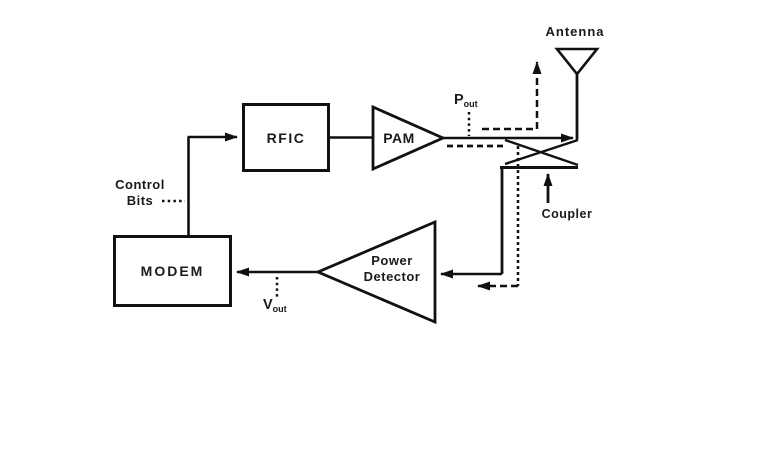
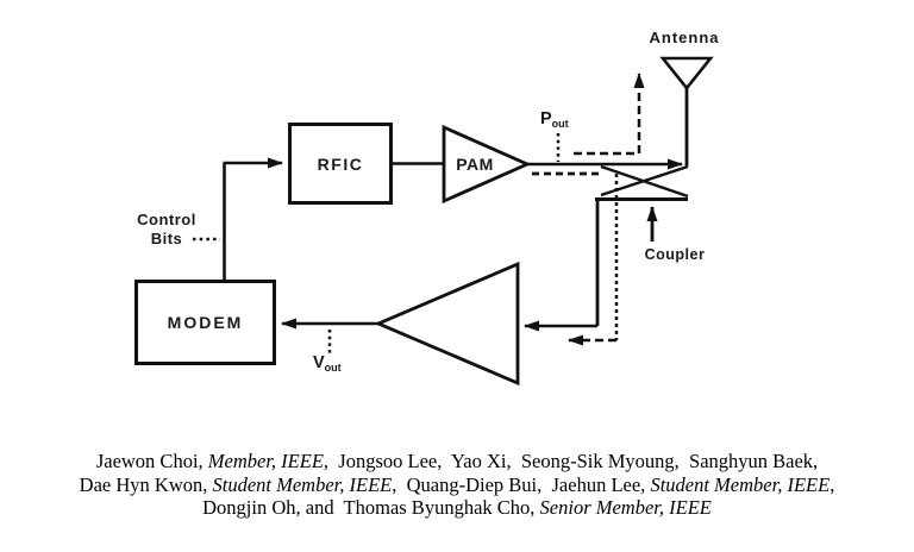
  RFIC
  MODEM
  Antenna
  Coupler
  Control
  Bits
  PAM
- Power
- Detector
  Pout
  Vout
+ Jaewon Choi, Member, IEEE, Jongsoo Lee, Yao Xi, Seong-Sik Myoung, Sanghyun Baek,
+ Dae Hyn Kwon, Student Member, IEEE, Quang-Diep Bui, Jaehun Lee, Student Member, IEEE,
+ Dongjin Oh, and Thomas Byunghak Cho, Senior Member, IEEE
